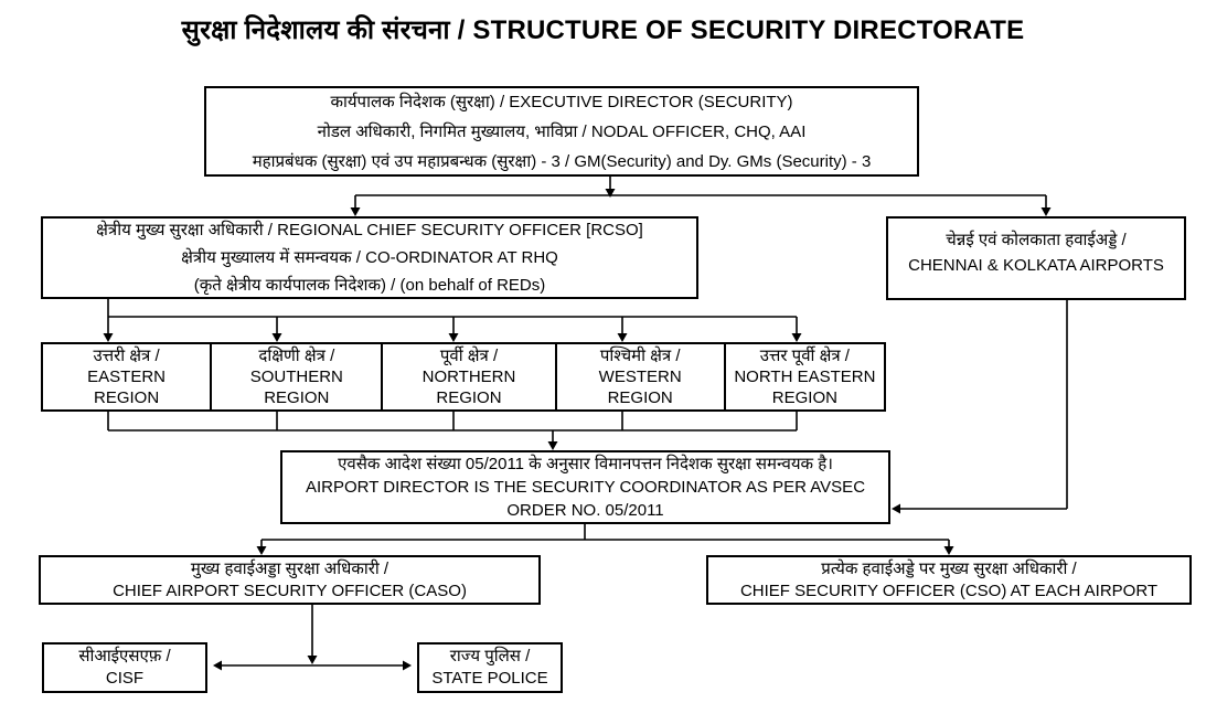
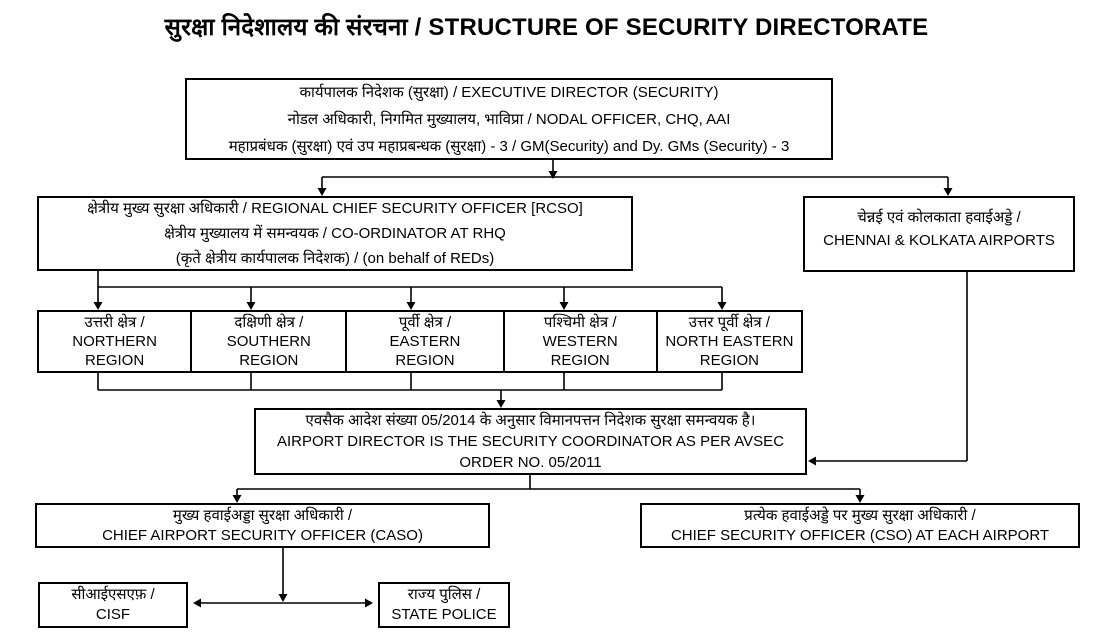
  सुरक्षा निदेशालय की संरचना / STRUCTURE OF SECURITY DIRECTORATE
  कार्यपालक निदेशक (सुरक्षा) / EXECUTIVE DIRECTOR (SECURITY)
  नोडल अधिकारी, निगमित मुख्यालय, भाविप्रा / NODAL OFFICER, CHQ, AAI
  महाप्रबंधक (सुरक्षा) एवं उप महाप्रबन्धक (सुरक्षा) - 3 / GM(Security) and Dy. GMs (Security) - 3
  क्षेत्रीय मुख्य सुरक्षा अधिकारी / REGIONAL CHIEF SECURITY OFFICER [RCSO]
  क्षेत्रीय मुख्यालय में समन्वयक / CO-ORDINATOR AT RHQ
  (कृते क्षेत्रीय कार्यपालक निदेशक) / (on behalf of REDs)
  चेन्नई एवं कोलकाता हवाईअड्डे /
  CHENNAI & KOLKATA AIRPORTS
  उत्तरी क्षेत्र /
- EASTERN
+ NORTHERN
  REGION
  दक्षिणी क्षेत्र /
  SOUTHERN
  REGION
  पूर्वी क्षेत्र /
- NORTHERN
+ EASTERN
  REGION
  पश्चिमी क्षेत्र /
  WESTERN
  REGION
  उत्तर पूर्वी क्षेत्र /
  NORTH EASTERN
  REGION
- एवसैक आदेश संख्या 05/2011 के अनुसार विमानपत्तन निदेशक सुरक्षा समन्वयक है।
+ एवसैक आदेश संख्या 05/2014 के अनुसार विमानपत्तन निदेशक सुरक्षा समन्वयक है।
  AIRPORT DIRECTOR IS THE SECURITY COORDINATOR AS PER AVSEC
  ORDER NO. 05/2011
  मुख्य हवाईअड्डा सुरक्षा अधिकारी /
  CHIEF AIRPORT SECURITY OFFICER (CASO)
  प्रत्येक हवाईअड्डे पर मुख्य सुरक्षा अधिकारी /
  CHIEF SECURITY OFFICER (CSO) AT EACH AIRPORT
  सीआईएसएफ़ /
  CISF
  राज्य पुलिस /
  STATE POLICE
